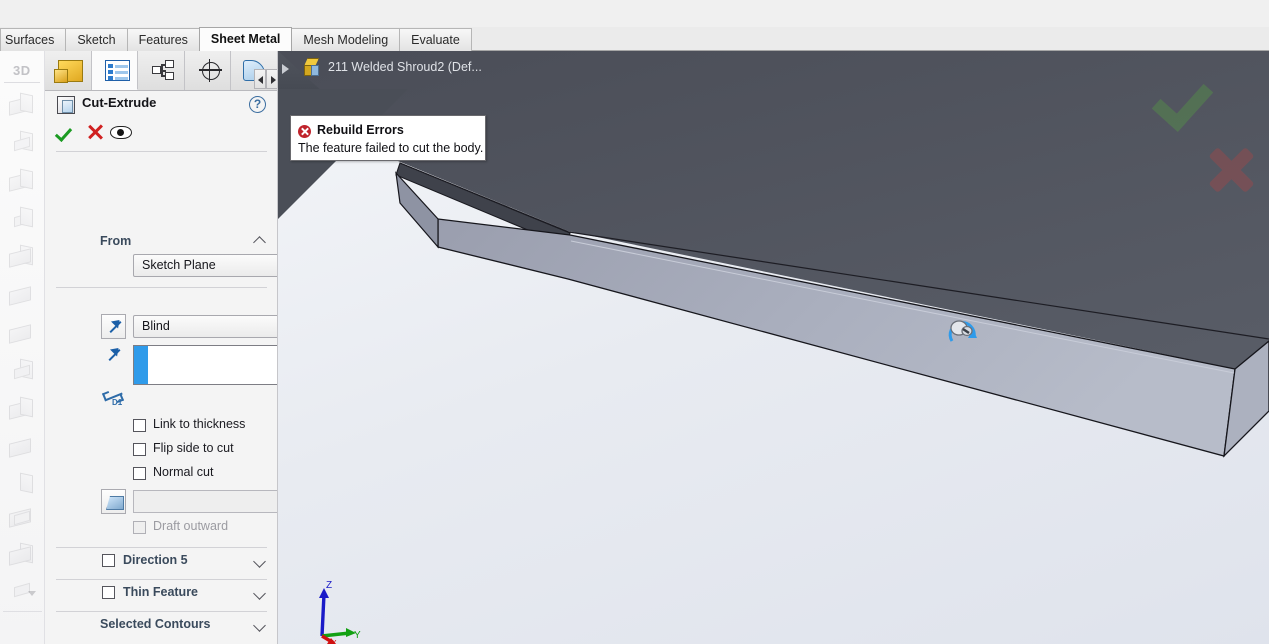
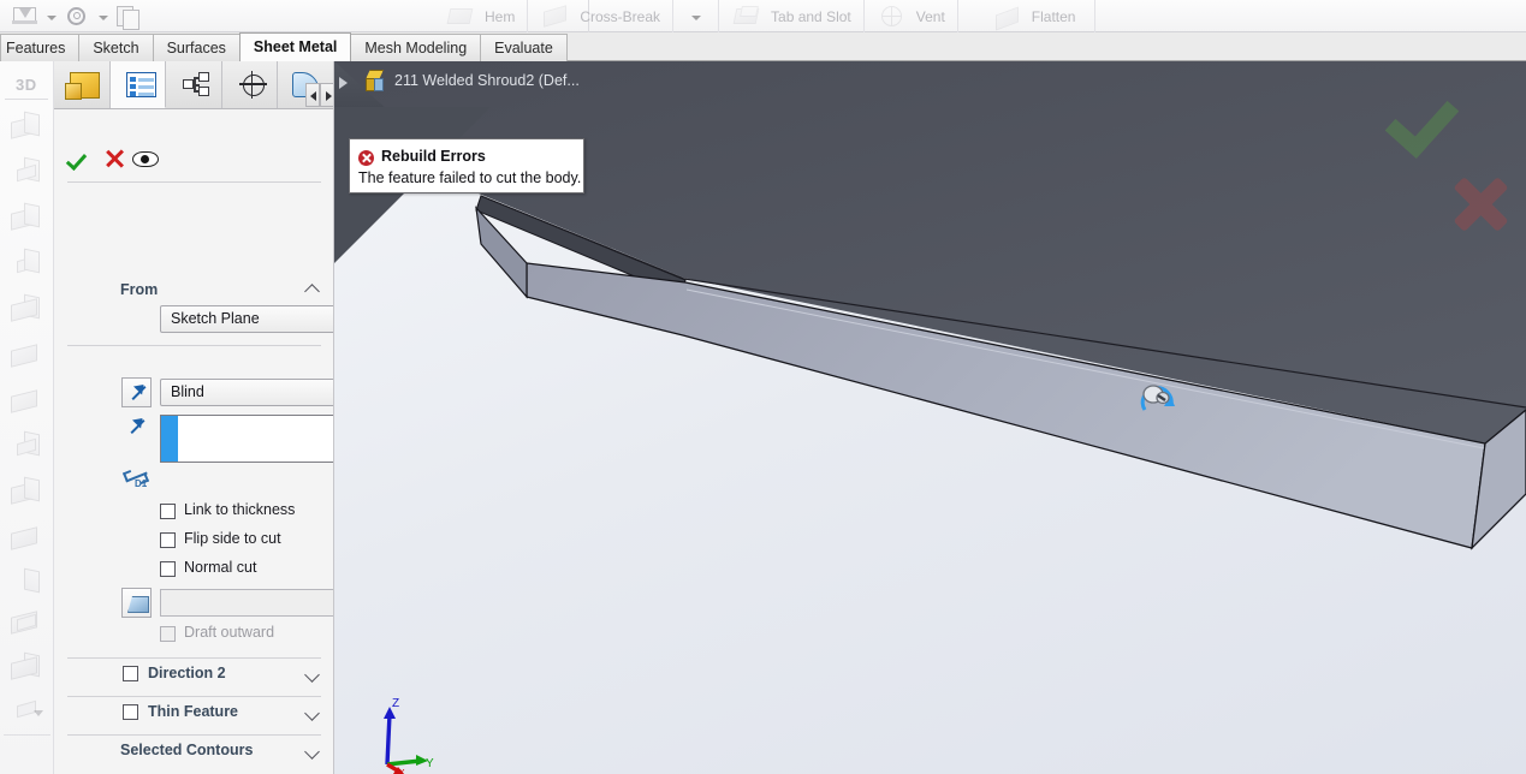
+ Hem
+ Cross-Break
+ Tab and Slot
+ Vent
+ Flatten
- Surfaces
+ Features
  Sketch
- Features
+ Surfaces
  Sheet Metal
  Mesh Modeling
  Evaluate
  3D
- Cut-Extrude
- ?
  From
  Sketch Plane
  Blind
  D1
  Link to thickness
  Flip side to cut
  Normal cut
  Draft outward
- Direction 5
+ Direction 2
  Thin Feature
  Selected Contours
  211 Welded Shroud2 (Def...
  Rebuild Errors
  The feature failed to cut the body.
  Z
  Y
  x
